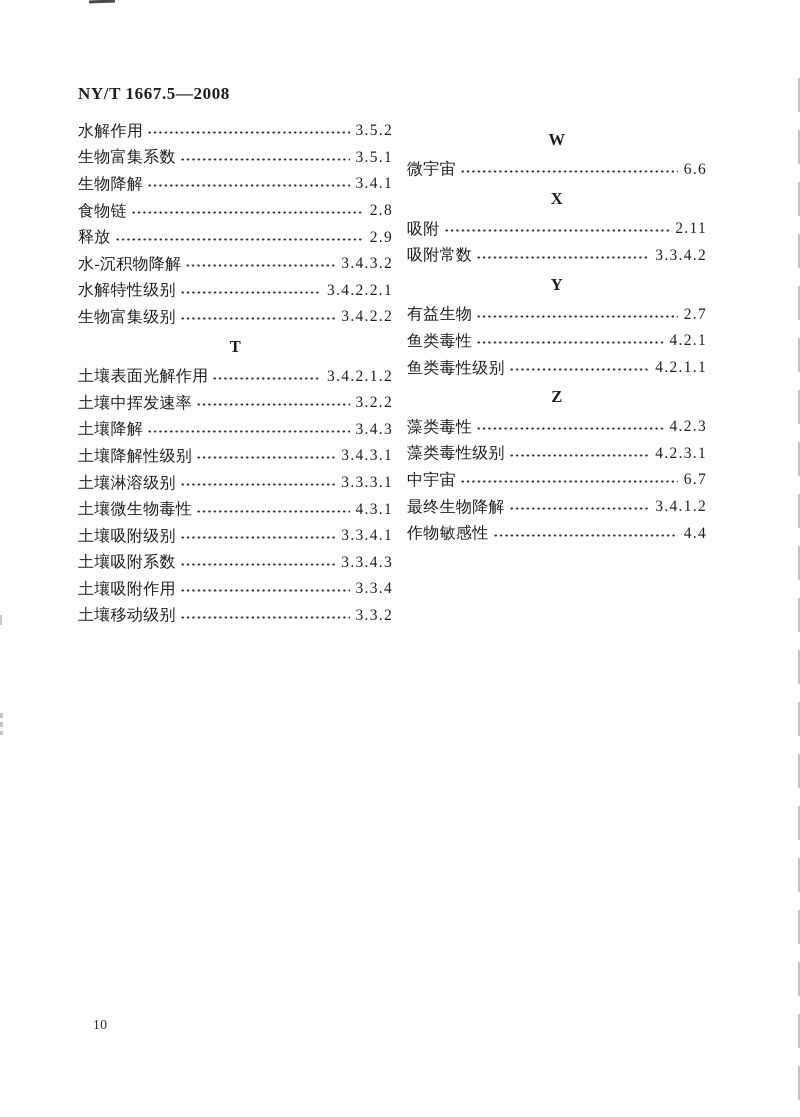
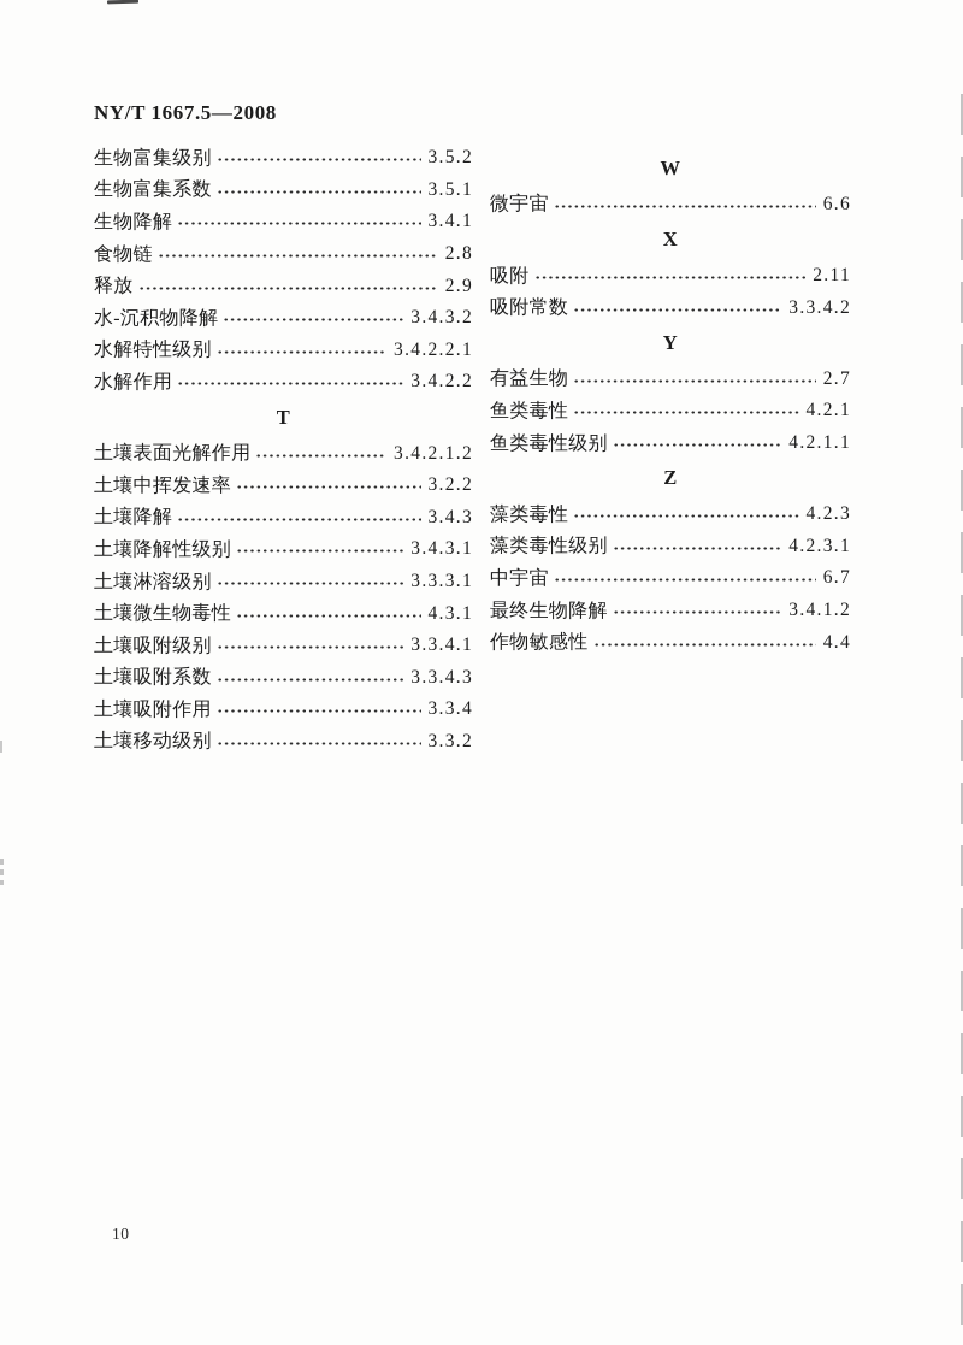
  NY/T 1667.5—2008
- 水解作用
+ 生物富集级别
  3.5.2
  生物富集系数
  3.5.1
  生物降解
  3.4.1
  食物链
  2.8
  释放
  2.9
  水-沉积物降解
  3.4.3.2
  水解特性级别
  3.4.2.2.1
- 生物富集级别
+ 水解作用
  3.4.2.2
  T
  土壤表面光解作用
  3.4.2.1.2
  土壤中挥发速率
  3.2.2
  土壤降解
  3.4.3
  土壤降解性级别
  3.4.3.1
  土壤淋溶级别
  3.3.3.1
  土壤微生物毒性
  4.3.1
  土壤吸附级别
  3.3.4.1
  土壤吸附系数
  3.3.4.3
  土壤吸附作用
  3.3.4
  土壤移动级别
  3.3.2
  W
  微宇宙
  6.6
  X
  吸附
  2.11
  吸附常数
  3.3.4.2
  Y
  有益生物
  2.7
  鱼类毒性
  4.2.1
  鱼类毒性级别
  4.2.1.1
  Z
  藻类毒性
  4.2.3
  藻类毒性级别
  4.2.3.1
  中宇宙
  6.7
  最终生物降解
  3.4.1.2
  作物敏感性
  4.4
  10
